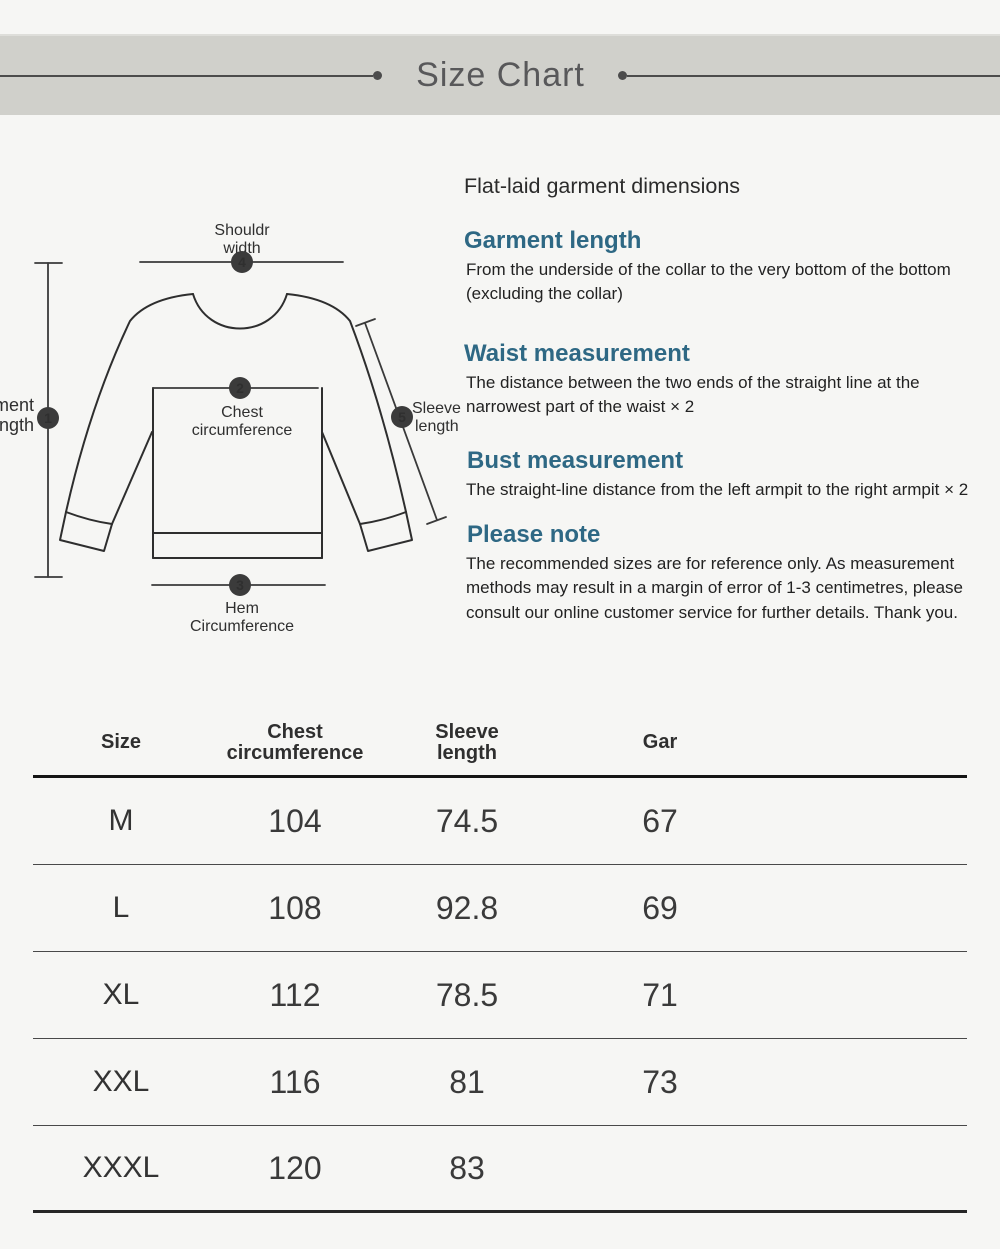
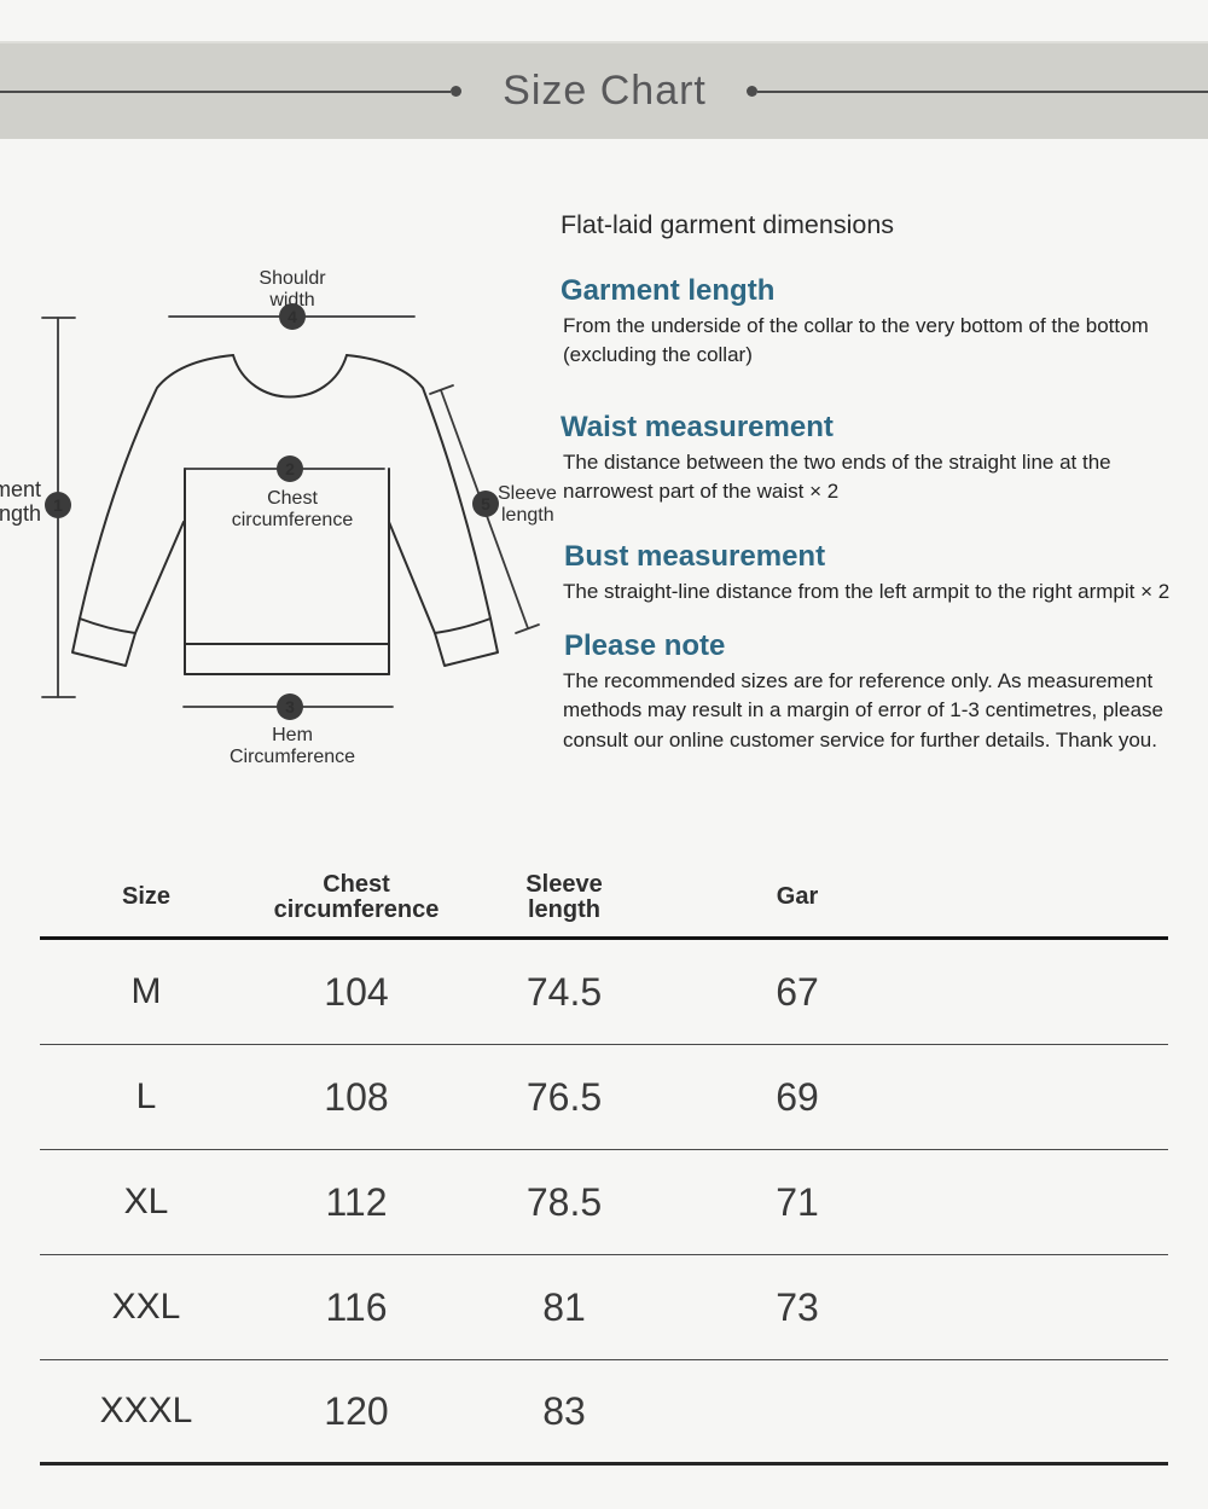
  Size Chart
  Shouldr
  width
  Chest
  circumference
  Hem
  Circumference
  Sleeve
  length
  Flat-laid garment dimensions
  Garment length
  From the underside of the collar to the very bottom of the bottom (excluding the collar)
  Waist measurement
  The distance between the two ends of the straight line at the narrowest part of the waist × 2
  Bust measurement
  The straight-line distance from the left armpit to the right armpit × 2
  Please note
  The recommended sizes are for reference only. As measurement methods may result in a margin of error of 1-3 centimetres, please consult our online customer service for further details. Thank you.
  Size
  Chest
  circumference
  Sleeve
  length
  Gar
  M
  104
  74.5
  67
  L
  108
- 92.8
+ 76.5
  69
  XL
  112
  78.5
  71
  XXL
  116
  81
  73
  XXXL
  120
  83
